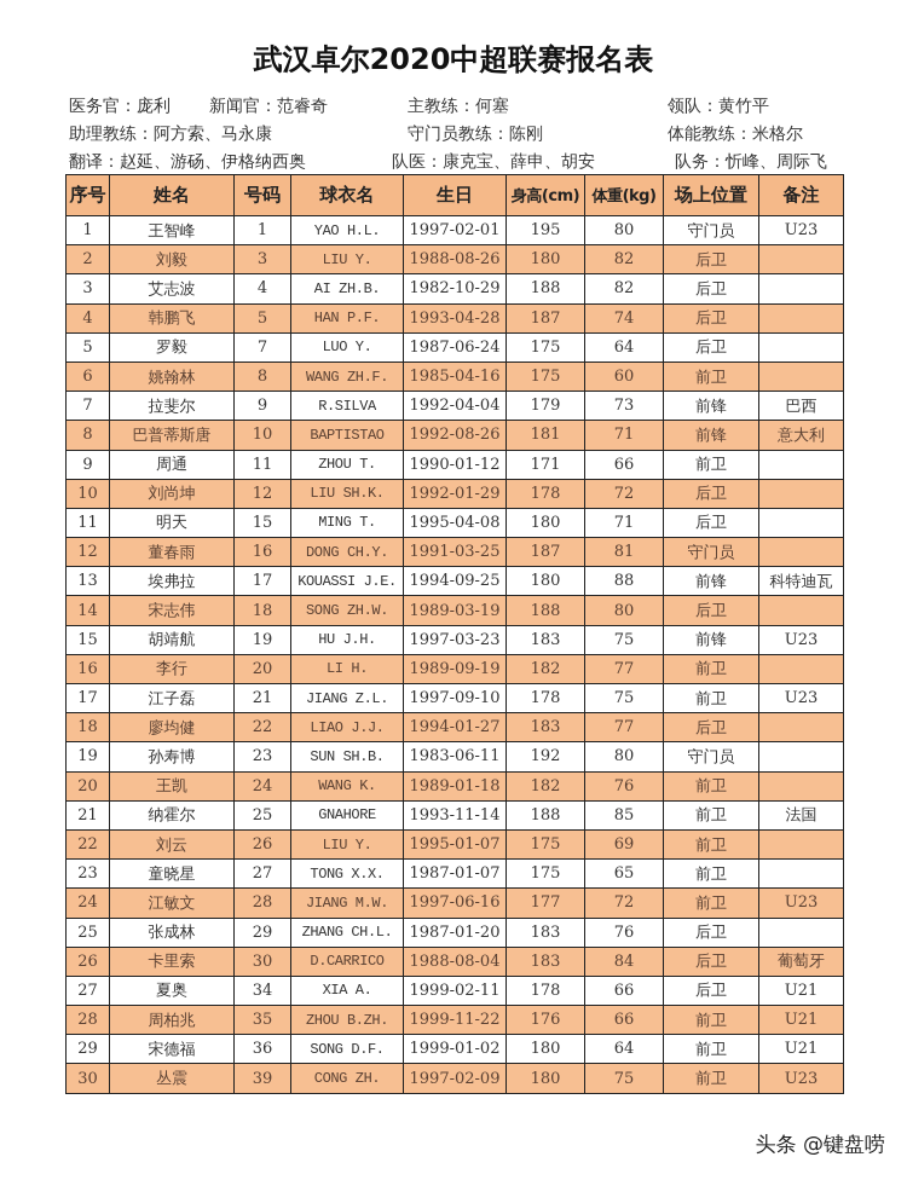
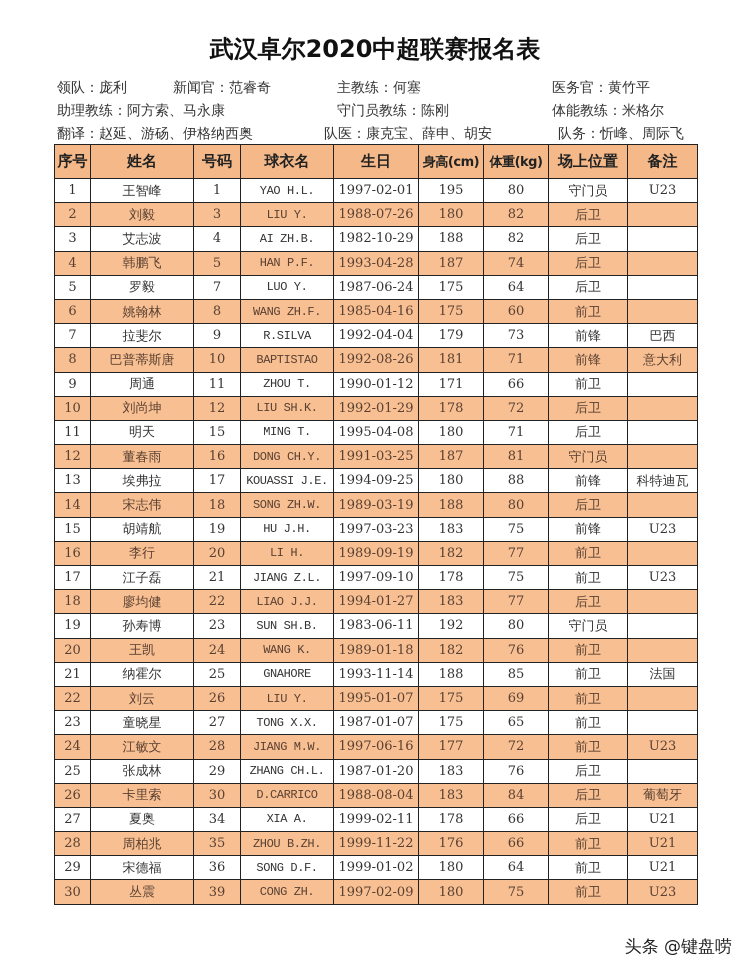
  武汉卓尔2020中超联赛报名表
- 医务官：庞利
+ 领队：庞利
  新闻官：范睿奇
  主教练：何塞
- 领队：黄竹平
+ 医务官：黄竹平
  助理教练：阿方索、马永康
  守门员教练：陈刚
  体能教练：米格尔
  翻译：赵延、游砀、伊格纳西奥
  队医：康克宝、薛申、胡安
  队务：忻峰、周际飞
  序号	姓名	号码	球衣名	生日	身高(cm)	体重(kg)	场上位置	备注
  1	王智峰	1	YAO H.L.	1997-02-01	195	80	守门员	U23
- 2	刘毅	3	LIU Y.	1988-08-26	180	82	后卫
+ 2	刘毅	3	LIU Y.	1988-07-26	180	82	后卫
  3	艾志波	4	AI ZH.B.	1982-10-29	188	82	后卫
  4	韩鹏飞	5	HAN P.F.	1993-04-28	187	74	后卫
  5	罗毅	7	LUO Y.	1987-06-24	175	64	后卫
  6	姚翰林	8	WANG ZH.F.	1985-04-16	175	60	前卫
  7	拉斐尔	9	R.SILVA	1992-04-04	179	73	前锋	巴西
  8	巴普蒂斯唐	10	BAPTISTAO	1992-08-26	181	71	前锋	意大利
  9	周通	11	ZHOU T.	1990-01-12	171	66	前卫
  10	刘尚坤	12	LIU SH.K.	1992-01-29	178	72	后卫
  11	明天	15	MING T.	1995-04-08	180	71	后卫
  12	董春雨	16	DONG CH.Y.	1991-03-25	187	81	守门员
  13	埃弗拉	17	KOUASSI J.E.	1994-09-25	180	88	前锋	科特迪瓦
  14	宋志伟	18	SONG ZH.W.	1989-03-19	188	80	后卫
  15	胡靖航	19	HU J.H.	1997-03-23	183	75	前锋	U23
  16	李行	20	LI H.	1989-09-19	182	77	前卫
  17	江子磊	21	JIANG Z.L.	1997-09-10	178	75	前卫	U23
  18	廖均健	22	LIAO J.J.	1994-01-27	183	77	后卫
  19	孙寿博	23	SUN SH.B.	1983-06-11	192	80	守门员
  20	王凯	24	WANG K.	1989-01-18	182	76	前卫
  21	纳霍尔	25	GNAHORE	1993-11-14	188	85	前卫	法国
  22	刘云	26	LIU Y.	1995-01-07	175	69	前卫
  23	童晓星	27	TONG X.X.	1987-01-07	175	65	前卫
  24	江敏文	28	JIANG M.W.	1997-06-16	177	72	前卫	U23
  25	张成林	29	ZHANG CH.L.	1987-01-20	183	76	后卫
  26	卡里索	30	D.CARRICO	1988-08-04	183	84	后卫	葡萄牙
  27	夏奥	34	XIA A.	1999-02-11	178	66	后卫	U21
  28	周柏兆	35	ZHOU B.ZH.	1999-11-22	176	66	前卫	U21
  29	宋德福	36	SONG D.F.	1999-01-02	180	64	前卫	U21
  30	丛震	39	CONG ZH.	1997-02-09	180	75	前卫	U23
  头条 @键盘唠
